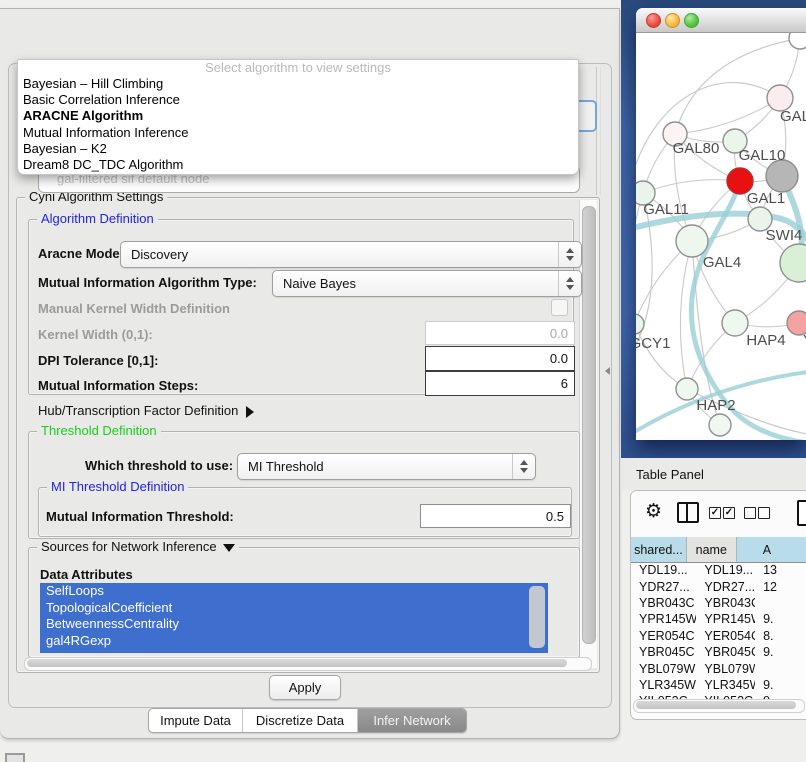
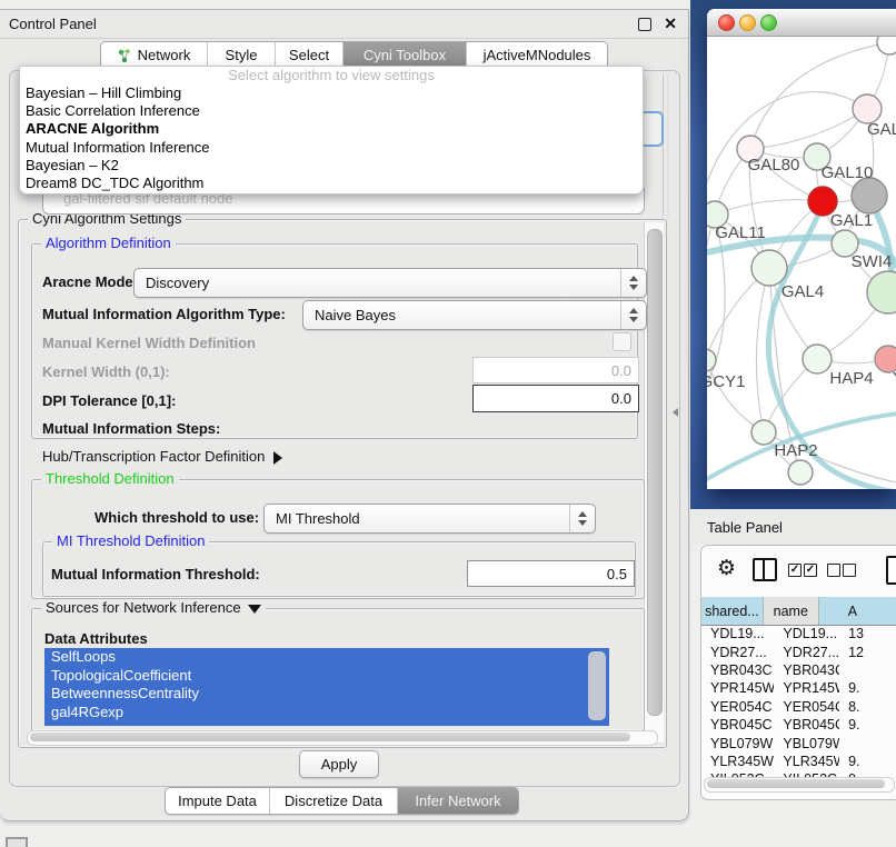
+ Control Panel
+ ✕
+ Network
+ Style
+ Select
+ Cyni Toolbox
+ jActiveMNodules
  gal-filtered sif default node
  Select algorithm to view settings
  Bayesian – Hill Climbing
  Basic Correlation Inference
  ARACNE Algorithm
  Mutual Information Inference
  Bayesian – K2
  Dream8 DC_TDC Algorithm
  Cyni Algorithm Settings
  Algorithm Definition
  Aracne Mode
  Discovery
  Mutual Information Algorithm Type:
  Naive Bayes
  Manual Kernel Width Definition
  Kernel Width (0,1):
  0.0
  DPI Tolerance [0,1]:
  0.0
  Mutual Information Steps:
- 6
  Hub/Transcription Factor Definition
  Threshold Definition
  Which threshold to use:
  MI Threshold
  MI Threshold Definition
  Mutual Information Threshold:
  0.5
  Sources for Network Inference
  Data Attributes
  SelfLoops
  TopologicalCoefficient
  BetweennessCentrality
  gal4RGexp
  Apply
  Impute Data
  Discretize Data
  Infer Network
  GAL80
  GAL10
  GAL1
  GAL11
  SWI4
  GAL4
  GCY1
  HAP4
  HAP2
  Table Panel
  ⚙
  ✓
  ✓
  shared...
  name
  A
  YDL19...
  YDL19...
  13
  YDR27...
  YDR27...
  12
  YBR043C
  YBR043
  YPR145W
  YPR145
  9.
  YER054C
  YER054
  8.
  YBR045C
  YBR045
  9.
  YBL079W
  YBL079W
  YLR345W
  YLR345
  9.
